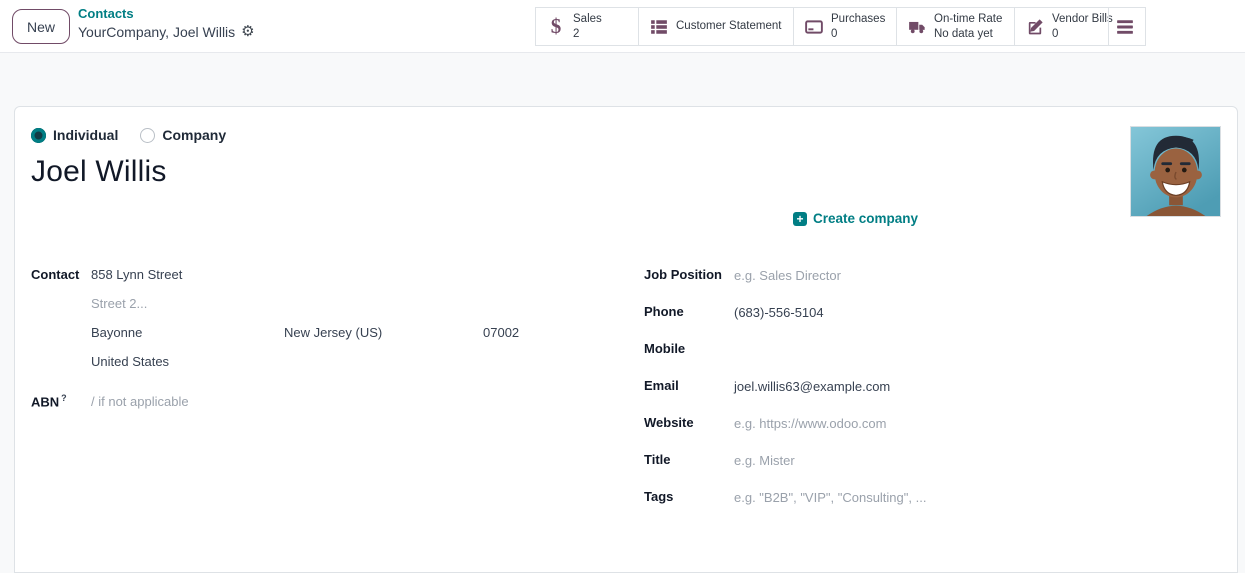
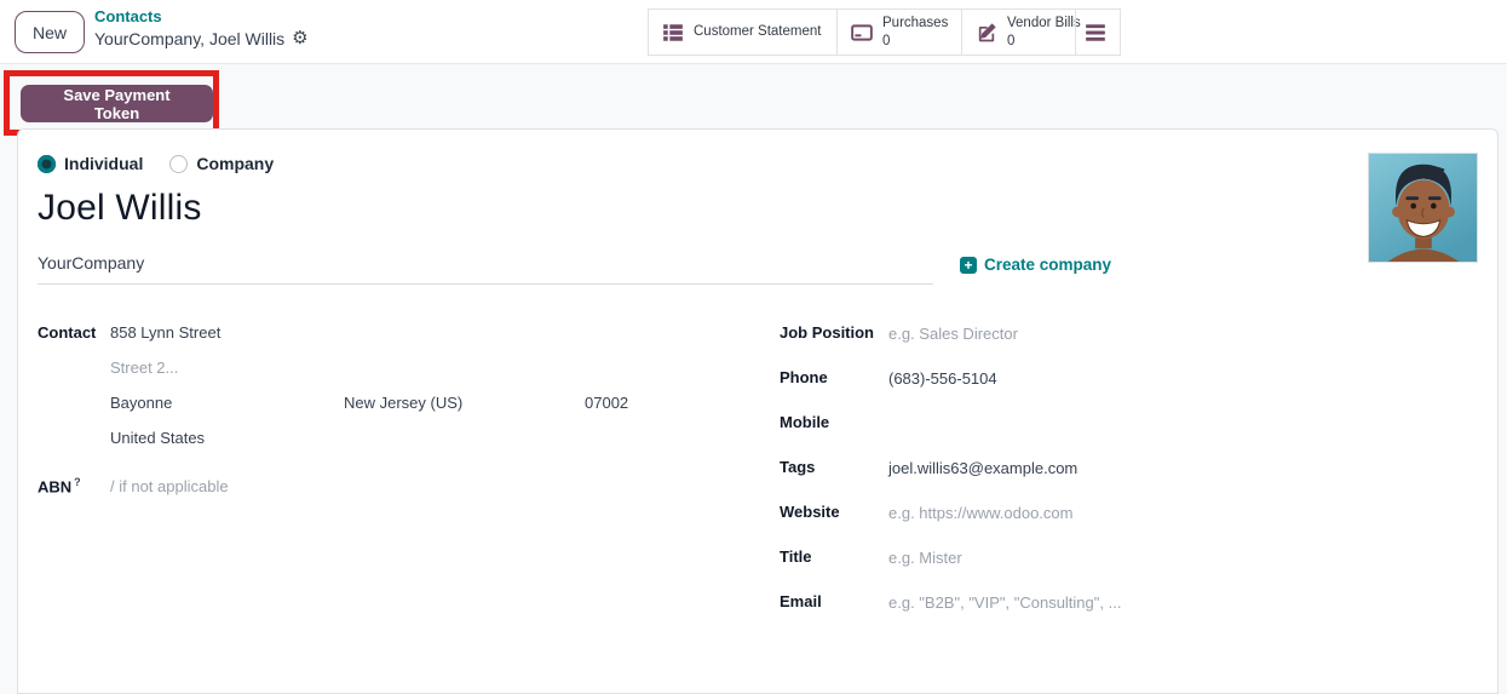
  New
  Contacts
  YourCompany, Joel Willis
  ⚙
- $
- Sales
- 2
  Customer Statement
  Purchases
  0
- On-time Rate
- No data yet
  Vendor Bills
  0
+ Save Payment Token
  Individual
  Company
  Joel Willis
+ YourCompany
  Create company
  Contact
  858 Lynn Street
  Street 2...
  Bayonne
  New Jersey (US)
  07002
  United States
  ABN ?
  / if not applicable
  Job Position
  e.g. Sales Director
  Phone
  (683)-556-5104
  Mobile
- Email
+ Tags
  joel.willis63@example.com
  Website
  e.g. https://www.odoo.com
  Title
  e.g. Mister
- Tags
+ Email
  e.g. "B2B", "VIP", "Consulting", ...
